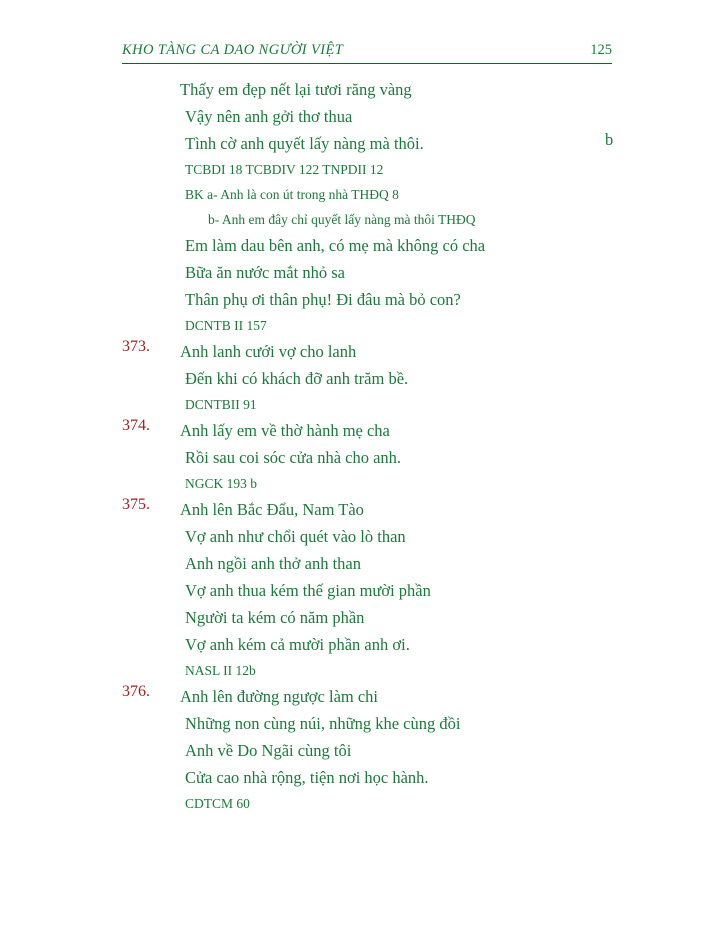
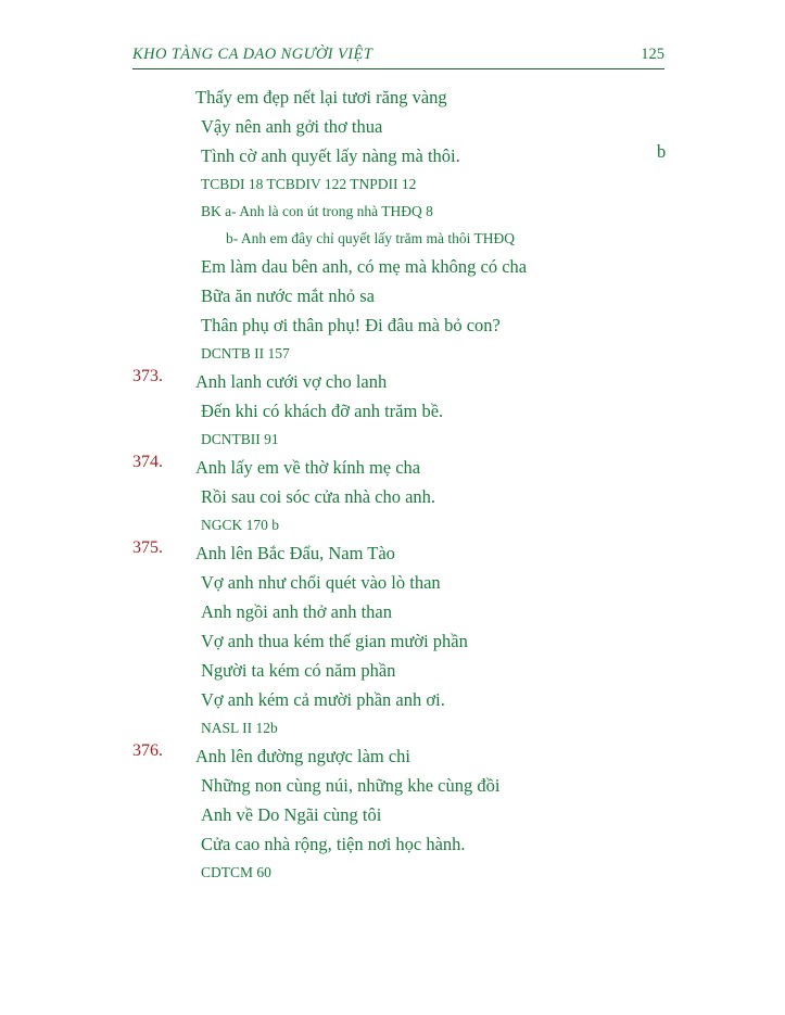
  KHO TÀNG CA DAO NGƯỜI VIỆT
  125
  Thấy em đẹp nết lại tươi răng vàng
  Vậy nên anh gởi thơ thua
  Tình cờ anh quyết lấy nàng mà thôi.
  b
  TCBDI 18 TCBDIV 122 TNPDII 12
  BK a- Anh là con út trong nhà THĐQ 8
- b- Anh em đây chỉ quyết lấy nàng mà thôi THĐQ
+ b- Anh em đây chỉ quyết lấy trăm mà thôi THĐQ
  Em làm dau bên anh, có mẹ mà không có cha
  Bữa ăn nước mắt nhỏ sa
  Thân phụ ơi thân phụ! Đi đâu mà bỏ con?
  DCNTB II 157
  373.
  Anh lanh cưới vợ cho lanh
  Đến khi có khách đỡ anh trăm bề.
  DCNTBII 91
  374.
- Anh lấy em về thờ hành mẹ cha
+ Anh lấy em về thờ kính mẹ cha
  Rồi sau coi sóc cửa nhà cho anh.
- NGCK 193 b
+ NGCK 170 b
  375.
  Anh lên Bắc Đẩu, Nam Tào
  Vợ anh như chổi quét vào lò than
  Anh ngồi anh thở anh than
  Vợ anh thua kém thế gian mười phần
  Người ta kém có năm phần
  Vợ anh kém cả mười phần anh ơi.
  NASL II 12b
  376.
  Anh lên đường ngược làm chi
  Những non cùng núi, những khe cùng đồi
  Anh về Do Ngãi cùng tôi
  Cửa cao nhà rộng, tiện nơi học hành.
  CDTCM 60
